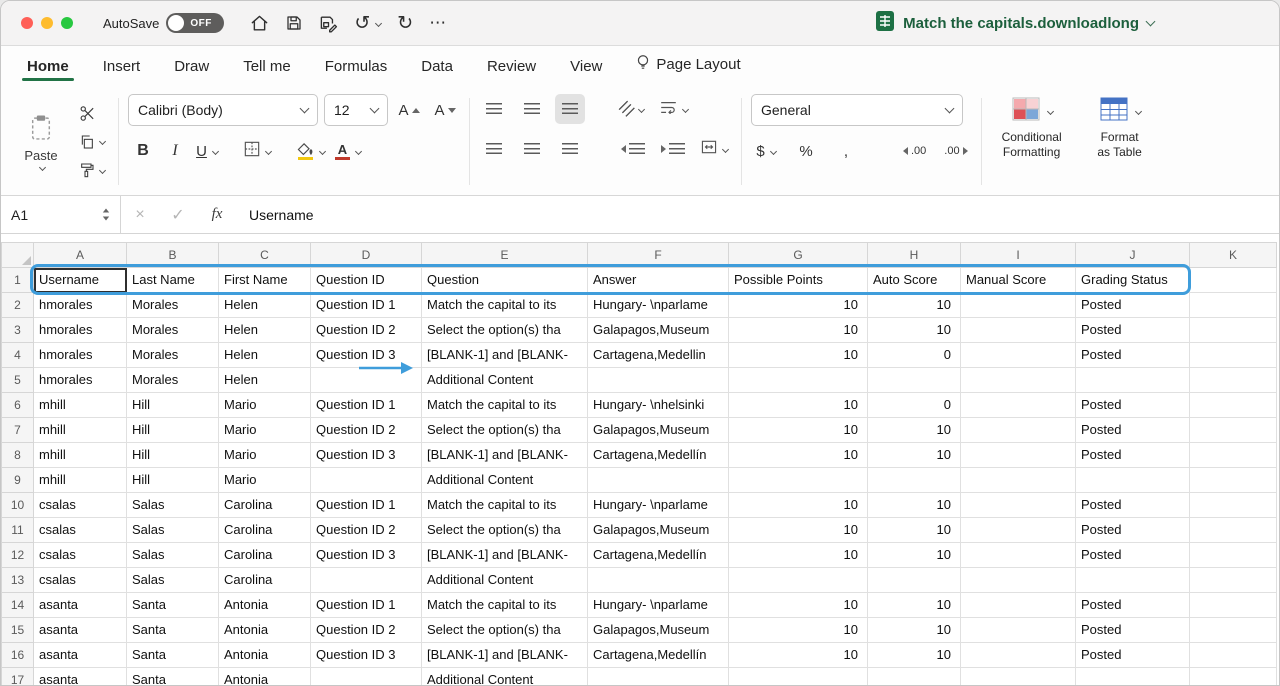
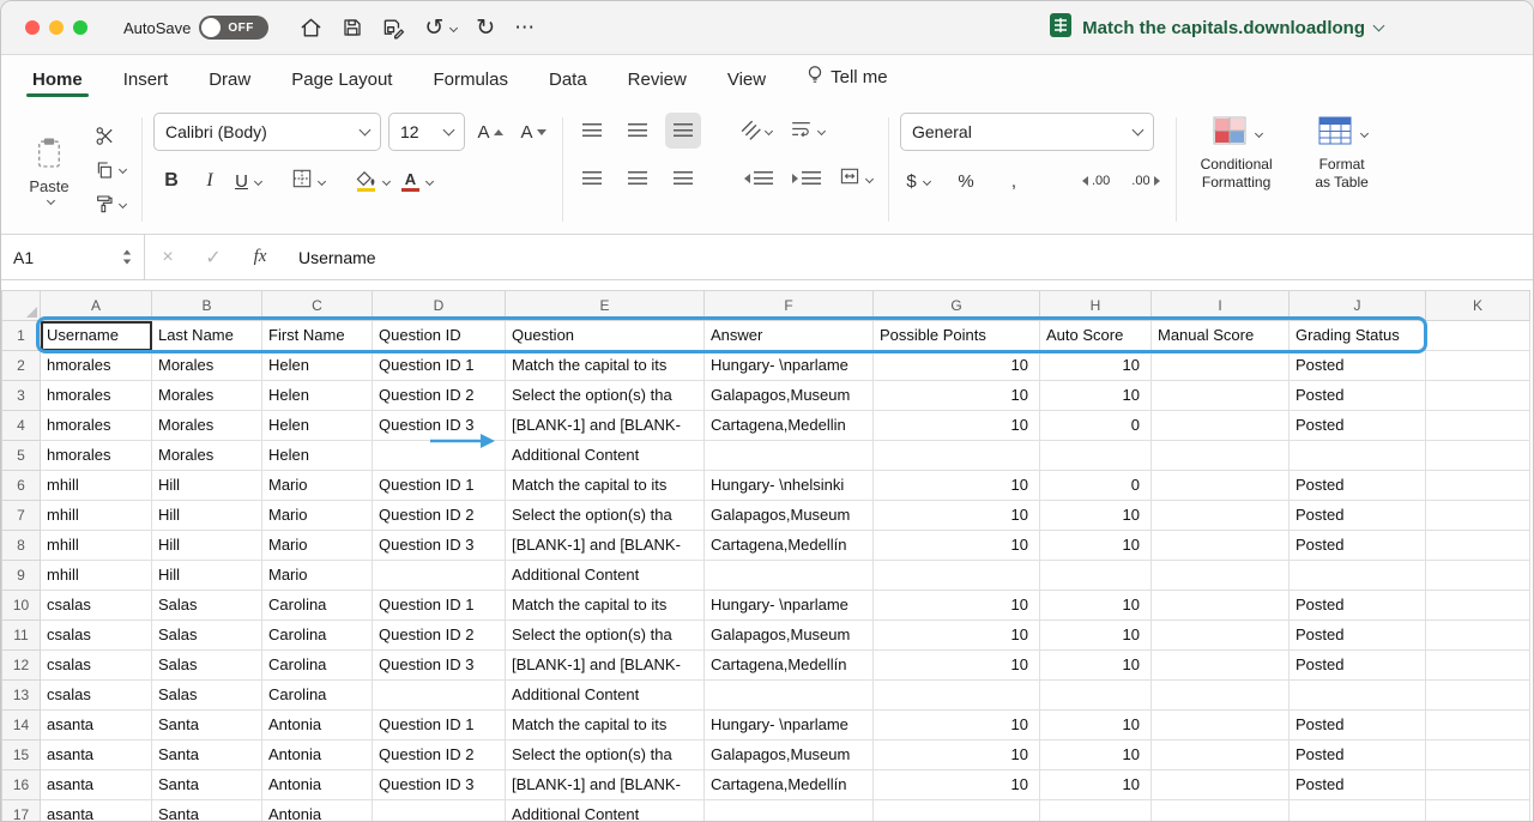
  AutoSave
  OFF
  ↺
  ↻
  ⋯
  Match the capitals.downloadlong
  Home
  Insert
  Draw
- Tell me
+ Page Layout
  Formulas
  Data
  Review
  View
- Page Layout
+ Tell me
  Paste
  Calibri (Body)
  12
  A
  A
  B
  I
  U
  A
  General
  $
  %
  ,
  .00
  .00
  Conditional
  Formatting
  Format
  as Table
  A1
  ×
  ✓
  fx
  Username
  	A	B	C	D	E	F	G	H	I	J	K
  1	Username	Last Name	First Name	Question ID	Question	Answer	Possible Points	Auto Score	Manual Score	Grading Status
  2	hmorales	Morales	Helen	Question ID 1	Match the capital to its	Hungary- \nparlame	10	10		Posted
  3	hmorales	Morales	Helen	Question ID 2	Select the option(s) tha	Galapagos,Museum	10	10		Posted
  4	hmorales	Morales	Helen	Question ID 3	[BLANK-1] and [BLANK-	Cartagena,Medellin	10	0		Posted
  5	hmorales	Morales	Helen		Additional Content
  6	mhill	Hill	Mario	Question ID 1	Match the capital to its	Hungary- \nhelsinki	10	0		Posted
  7	mhill	Hill	Mario	Question ID 2	Select the option(s) tha	Galapagos,Museum	10	10		Posted
  8	mhill	Hill	Mario	Question ID 3	[BLANK-1] and [BLANK-	Cartagena,Medellín	10	10		Posted
  9	mhill	Hill	Mario		Additional Content
  10	csalas	Salas	Carolina	Question ID 1	Match the capital to its	Hungary- \nparlame	10	10		Posted
  11	csalas	Salas	Carolina	Question ID 2	Select the option(s) tha	Galapagos,Museum	10	10		Posted
  12	csalas	Salas	Carolina	Question ID 3	[BLANK-1] and [BLANK-	Cartagena,Medellín	10	10		Posted
  13	csalas	Salas	Carolina		Additional Content
  14	asanta	Santa	Antonia	Question ID 1	Match the capital to its	Hungary- \nparlame	10	10		Posted
  15	asanta	Santa	Antonia	Question ID 2	Select the option(s) tha	Galapagos,Museum	10	10		Posted
  16	asanta	Santa	Antonia	Question ID 3	[BLANK-1] and [BLANK-	Cartagena,Medellín	10	10		Posted
  17	asanta	Santa	Antonia		Additional Content
